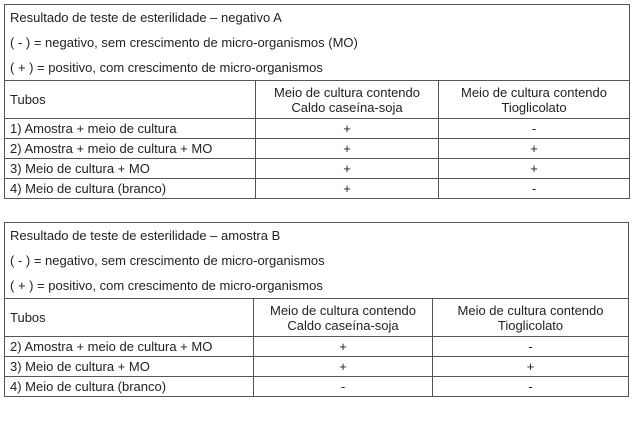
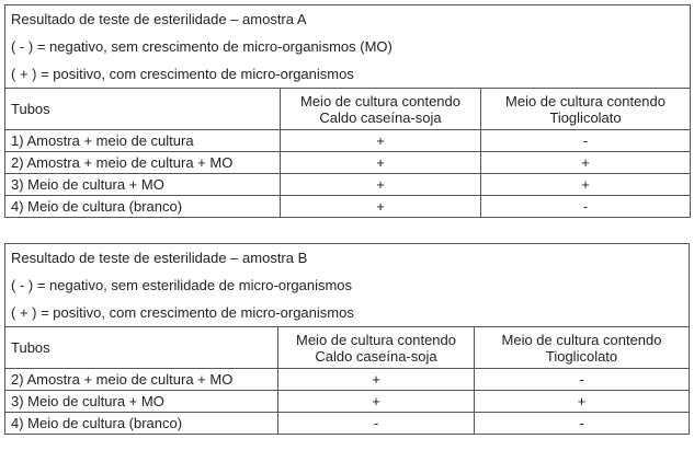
- Resultado de teste de esterilidade – negativo A
+ Resultado de teste de esterilidade – amostra A
  ( - ) = negativo, sem crescimento de micro-organismos (MO)
  ( + ) = positivo, com crescimento de micro-organismos
  Tubos	Meio de cultura contendo Caldo caseína-soja	Meio de cultura contendo Tioglicolato
  1) Amostra + meio de cultura	+	-
  2) Amostra + meio de cultura + MO	+	+
  3) Meio de cultura + MO	+	+
  4) Meio de cultura (branco)	+	-
  Resultado de teste de esterilidade – amostra B
- ( - ) = negativo, sem crescimento de micro-organismos
+ ( - ) = negativo, sem esterilidade de micro-organismos
  ( + ) = positivo, com crescimento de micro-organismos
  Tubos	Meio de cultura contendo Caldo caseína-soja	Meio de cultura contendo Tioglicolato
  2) Amostra + meio de cultura + MO	+	-
  3) Meio de cultura + MO	+	+
  4) Meio de cultura (branco)	-	-
